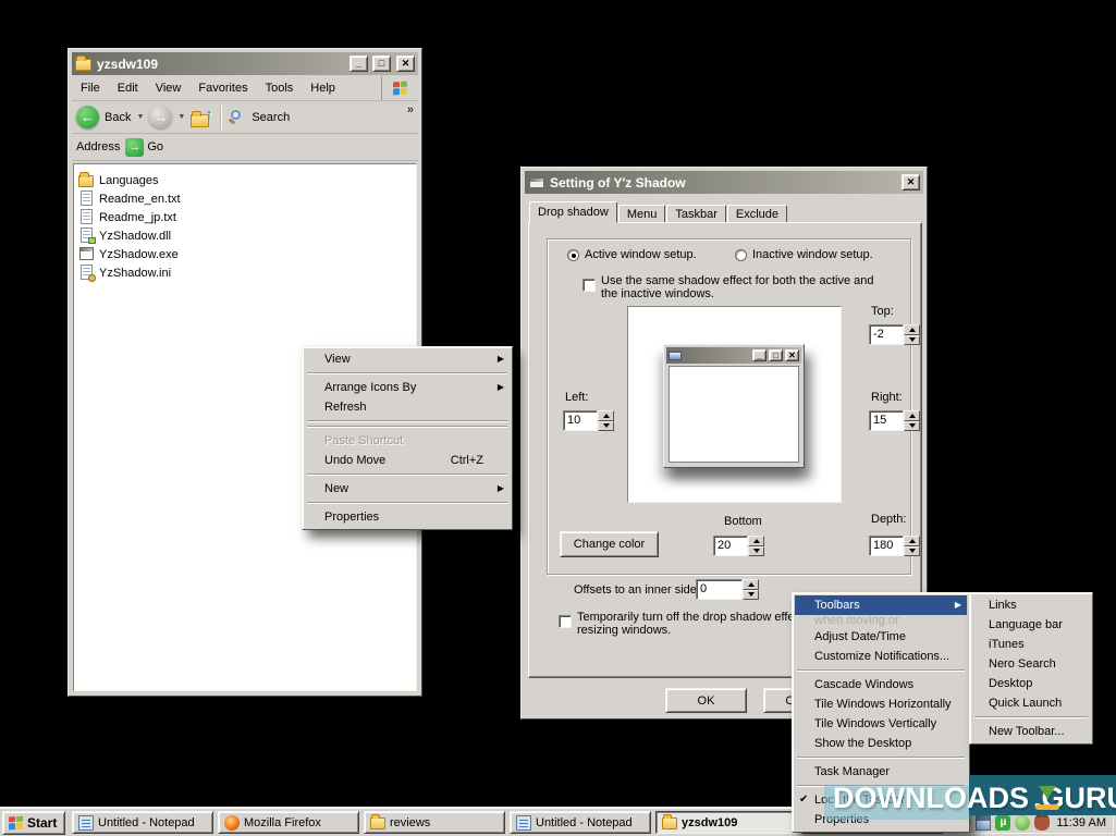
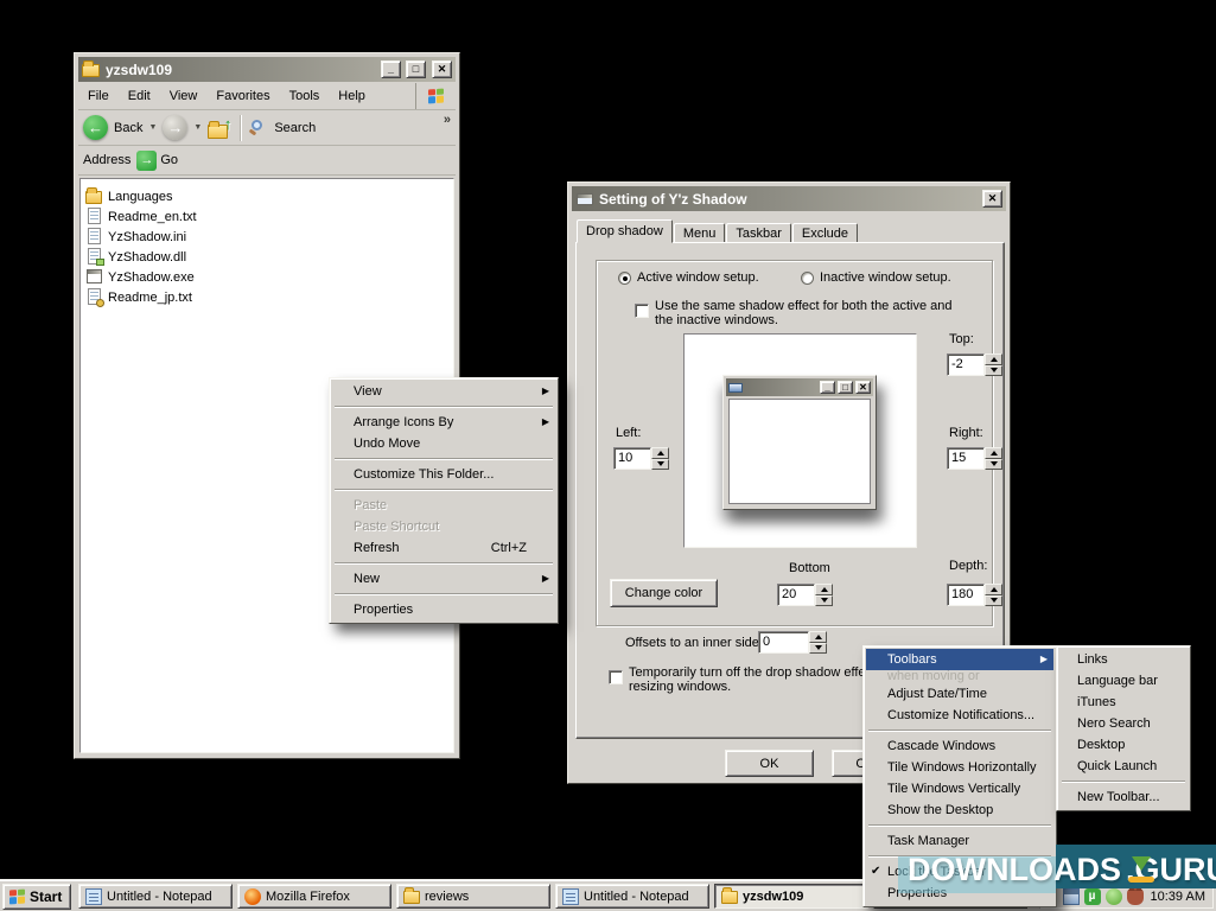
  yzsdw109
  _
  □
  ✕
  File
  Edit
  View
  Favorites
  Tools
  Help
  ←
  Back
  →
  ↑
  Search
  »
  Address
  →
  Go
  Languages
  Readme_en.txt
- Readme_jp.txt
+ YzShadow.ini
  YzShadow.dll
  YzShadow.exe
- YzShadow.ini
+ Readme_jp.txt
  View
  ▶
  Arrange Icons By
  ▶
- Refresh
+ Undo Move
+ Customize This Folder...
+ Paste
  Paste Shortcut
- Undo Move
+ Refresh
  Ctrl+Z
  New
  ▶
  Properties
  Setting of Y'z Shadow
  ✕
  Drop shadow
  Menu
  Taskbar
  Exclude
  Active window setup.
  Inactive window setup.
  Use the same shadow effect for both the active and
  the inactive windows.
  _
  □
  ✕
  Top:
  -2
  Left:
  10
  Right:
  15
  Bottom
  20
  Depth:
  180
  Change color
  Offsets to an inner side
  0
  Temporarily turn off the drop shadow eff
  resizing windows.
  OK
  Start
  Untitled - Notepad
  Mozilla Firefox
  reviews
  Untitled - Notepad
  yzsdw109
  µ
- 11:39 AM
+ 10:39 AM
  Toolbars
  ▶
  when moving or
  Adjust Date/Time
  Customize Notifications...
  Cascade Windows
  Tile Windows Horizontally
  Tile Windows Vertically
  Show the Desktop
  Task Manager
  ✔
  Lock the Taskbar
  Properties
  Links
  Language bar
  iTunes
  Nero Search
  Desktop
  Quick Launch
  New Toolbar...
  DOWNLOADS
  .GUR
